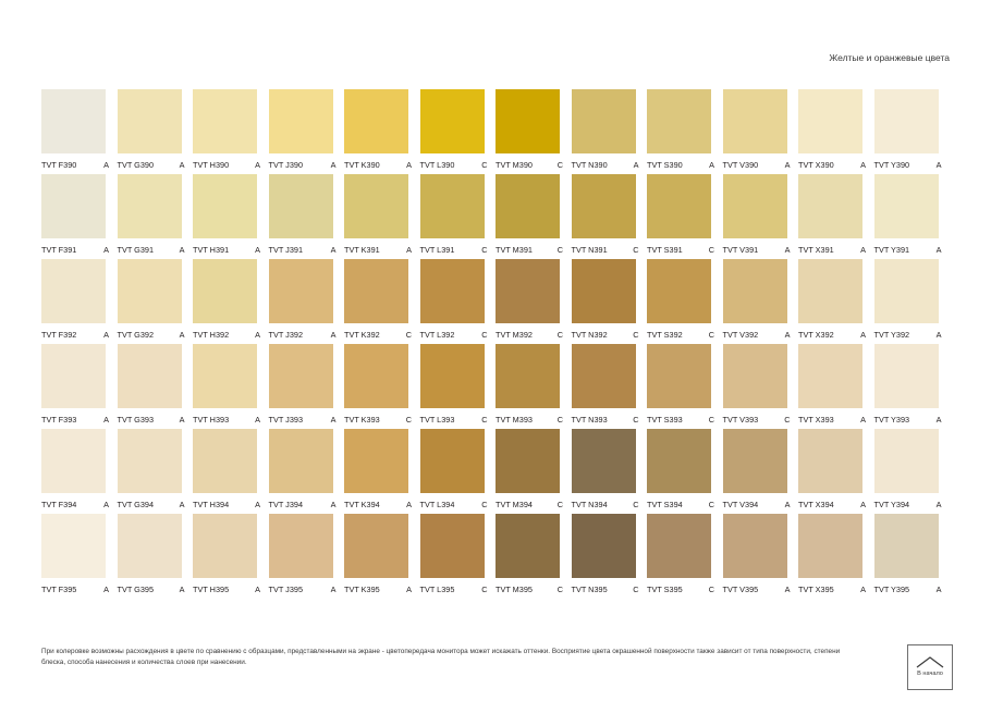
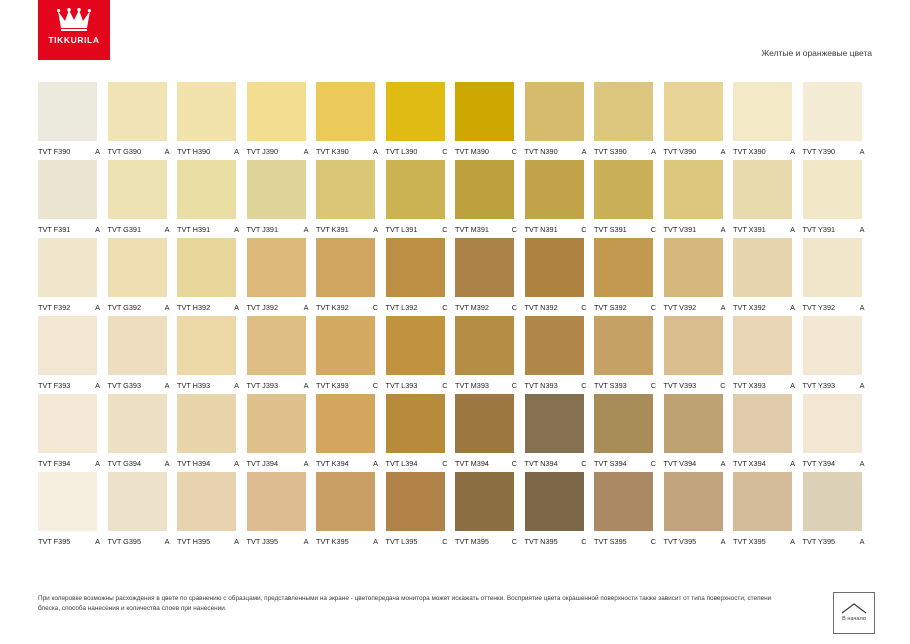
+ TIKKURILA
  Желтые и оранжевые цвета
  TVT F390
  A
  TVT G390
  A
  TVT H390
  A
  TVT J390
  A
  TVT K390
  A
  TVT L390
  C
  TVT M390
  C
  TVT N390
  A
  TVT S390
  A
  TVT V390
  A
  TVT X390
  A
  TVT Y390
  A
  TVT F391
  A
  TVT G391
  A
  TVT H391
  A
  TVT J391
  A
  TVT K391
  A
  TVT L391
  C
  TVT M391
  C
  TVT N391
  C
  TVT S391
  C
  TVT V391
  A
  TVT X391
  A
  TVT Y391
  A
  TVT F392
  A
  TVT G392
  A
  TVT H392
  A
  TVT J392
  A
  TVT K392
  C
  TVT L392
  C
  TVT M392
  C
  TVT N392
  C
  TVT S392
  C
  TVT V392
  A
  TVT X392
  A
  TVT Y392
  A
  TVT F393
  A
  TVT G393
  A
  TVT H393
  A
  TVT J393
  A
  TVT K393
  C
  TVT L393
  C
  TVT M393
  C
  TVT N393
  C
  TVT S393
  C
  TVT V393
  C
  TVT X393
  A
  TVT Y393
  A
  TVT F394
  A
  TVT G394
  A
  TVT H394
  A
  TVT J394
  A
  TVT K394
  A
  TVT L394
  C
  TVT M394
  C
  TVT N394
  C
  TVT S394
  C
  TVT V394
  A
  TVT X394
  A
  TVT Y394
  A
  TVT F395
  A
  TVT G395
  A
  TVT H395
  A
  TVT J395
  A
  TVT K395
  A
  TVT L395
  C
  TVT M395
  C
  TVT N395
  C
  TVT S395
  C
  TVT V395
  A
  TVT X395
  A
  TVT Y395
  A
